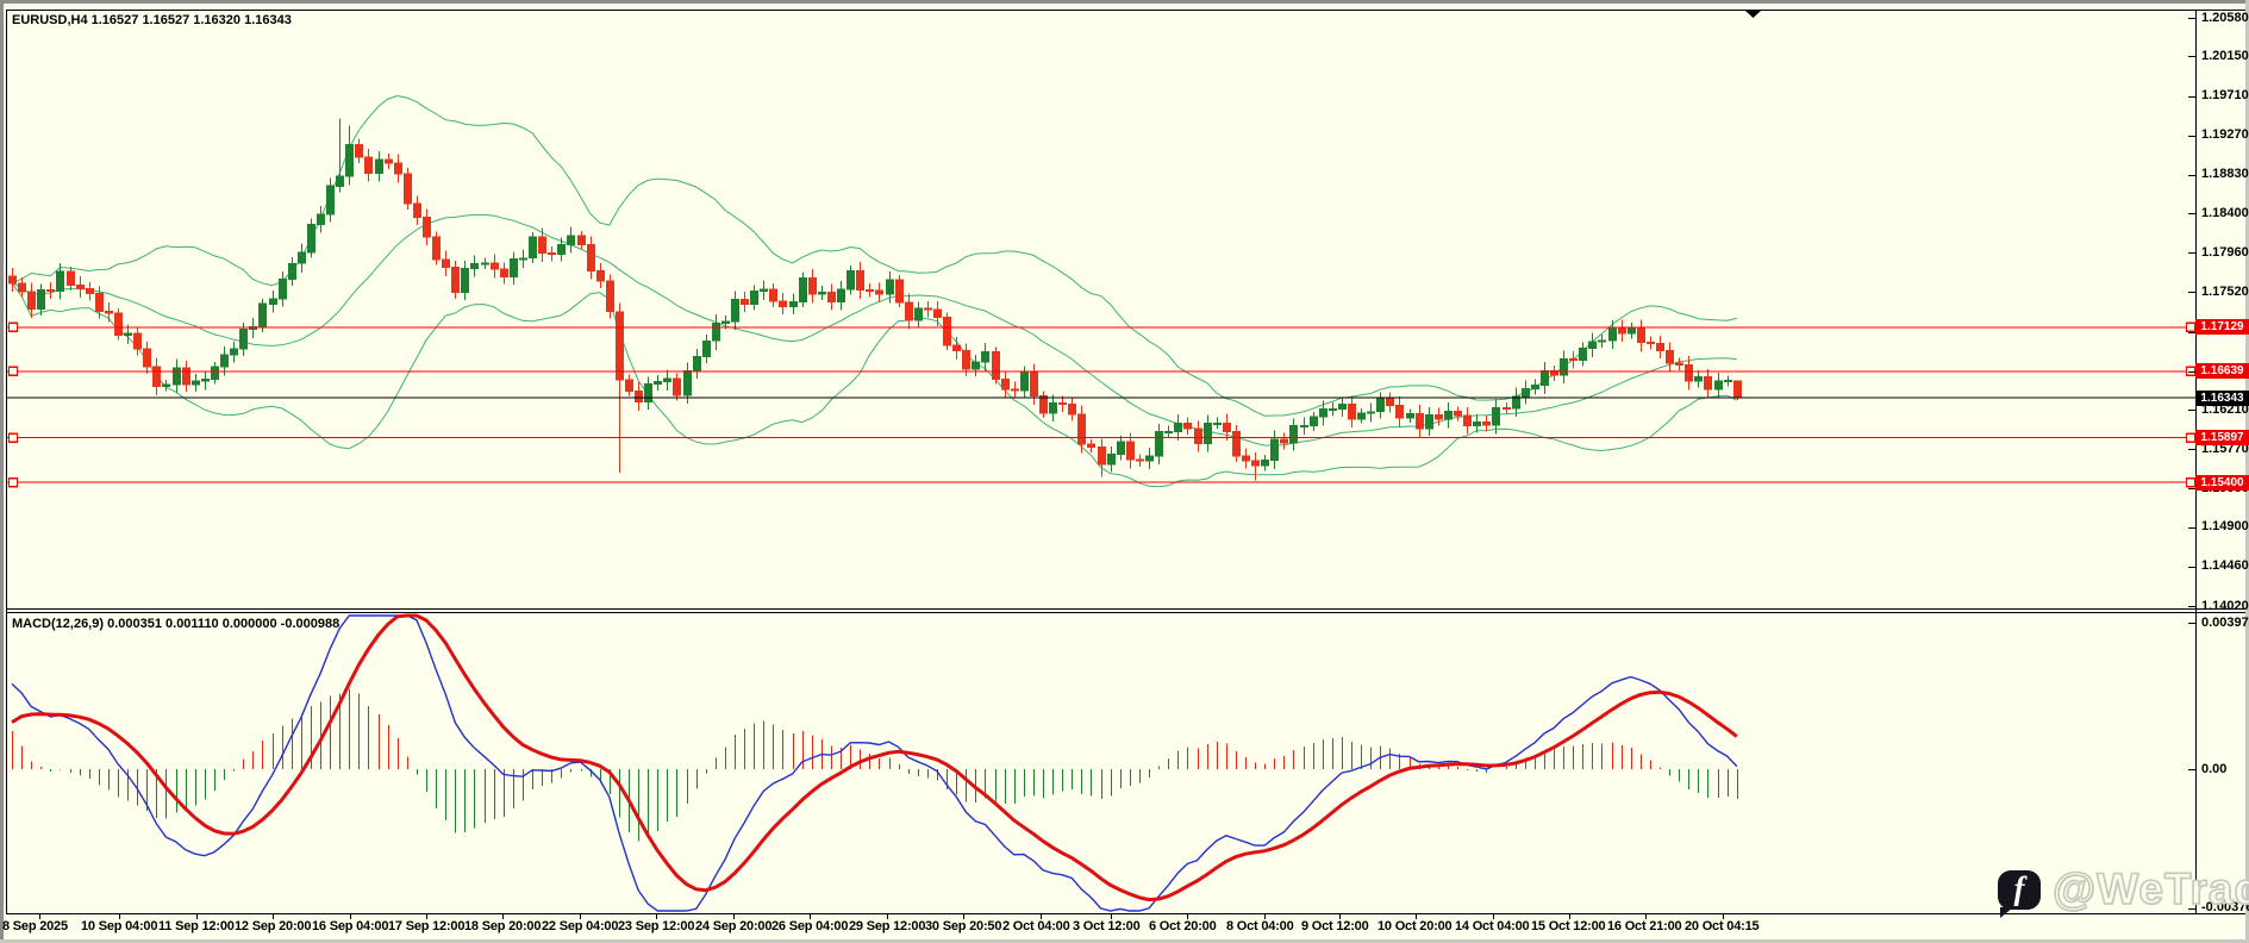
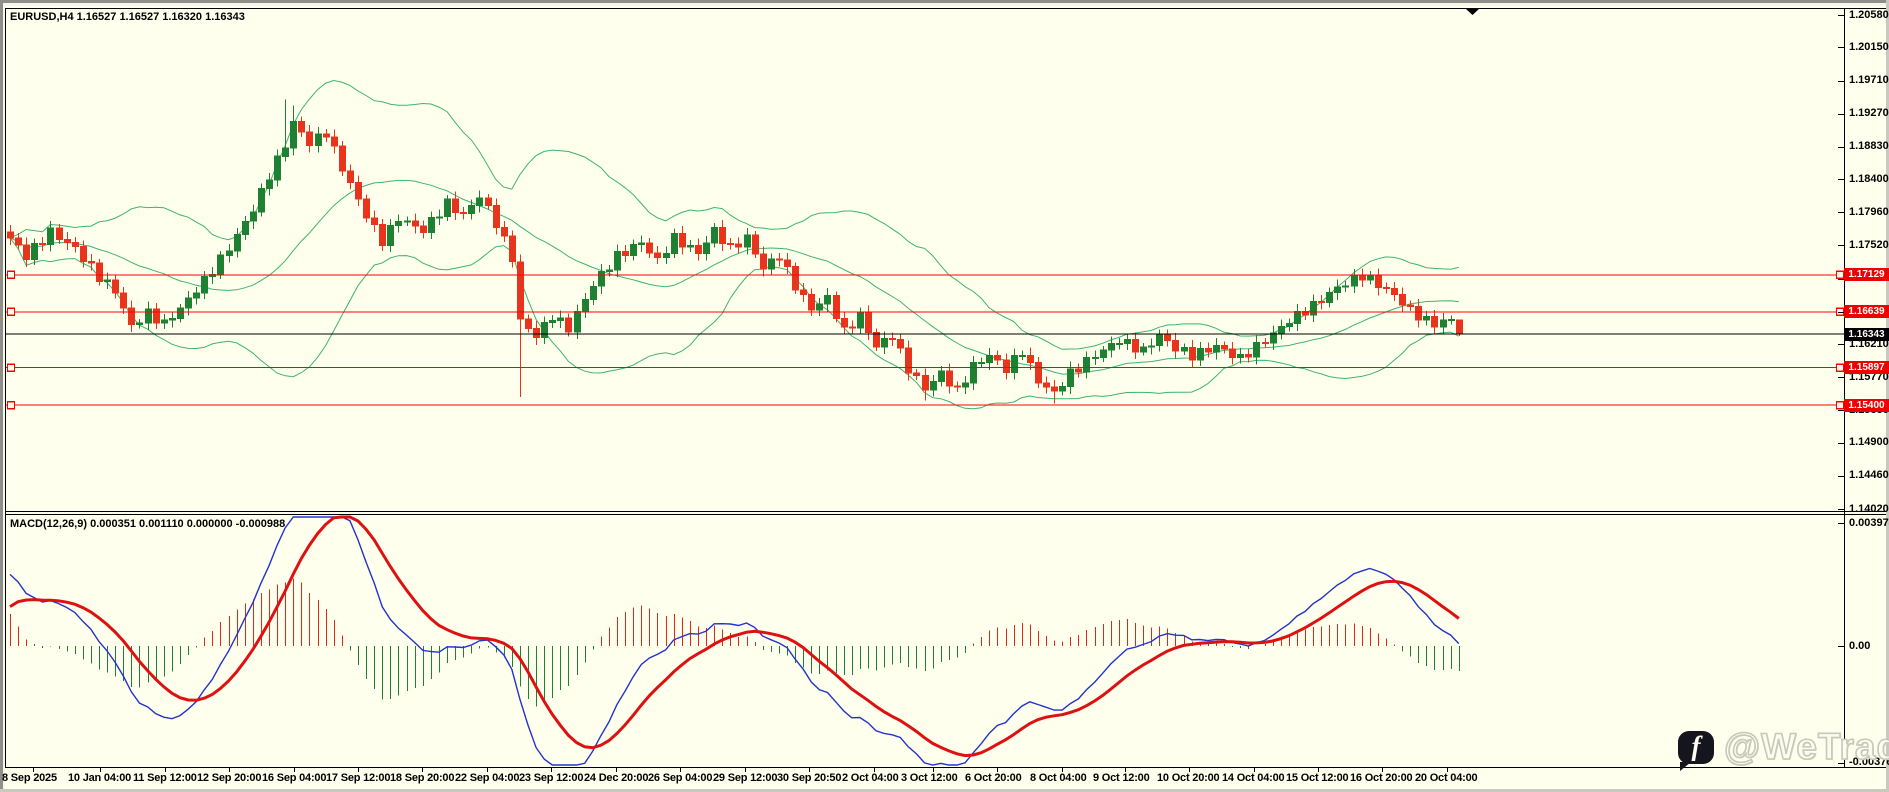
  EURUSD,H4 1.16527 1.16527 1.16320 1.16343
  MACD(12,26,9) 0.000351 0.001110 0.000000 -0.000988
  1.20580
  1.20150
  1.19710
  1.19270
  1.18830
  1.18400
  1.17960
  1.17520
  1.16210
  1.15770
  1.14900
  1.14460
  1.14020
  0.00397
  0.00
  -0.0037
  8 Sep 2025
- 10 Sep 04:00
+ 10 Jan 04:00
  11 Sep 12:00
  12 Sep 20:00
  16 Sep 04:00
  17 Sep 12:00
  18 Sep 20:00
  22 Sep 04:00
  23 Sep 12:00
- 24 Sep 20:00
+ 24 Dec 20:00
  26 Sep 04:00
  29 Sep 12:00
  30 Sep 20:50
  2 Oct 04:00
  3 Oct 12:00
  6 Oct 20:00
  8 Oct 04:00
  9 Oct 12:00
  10 Oct 20:00
  14 Oct 04:00
  15 Oct 12:00
- 16 Oct 21:00
+ 16 Oct 20:00
- 20 Oct 04:15
+ 20 Oct 04:00
  1.17129
  1.16639
  1.16343
  1.15897
  1.15400
  f
  @WeTrad
